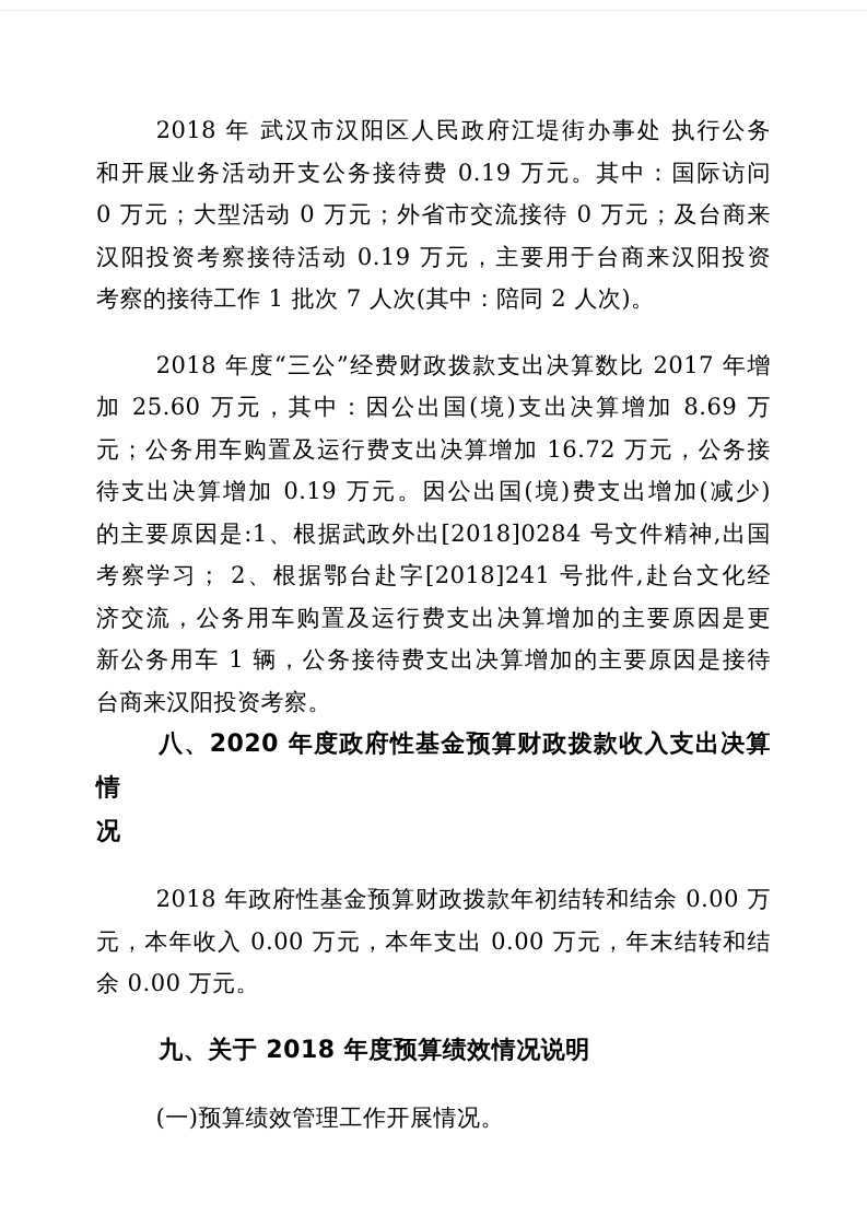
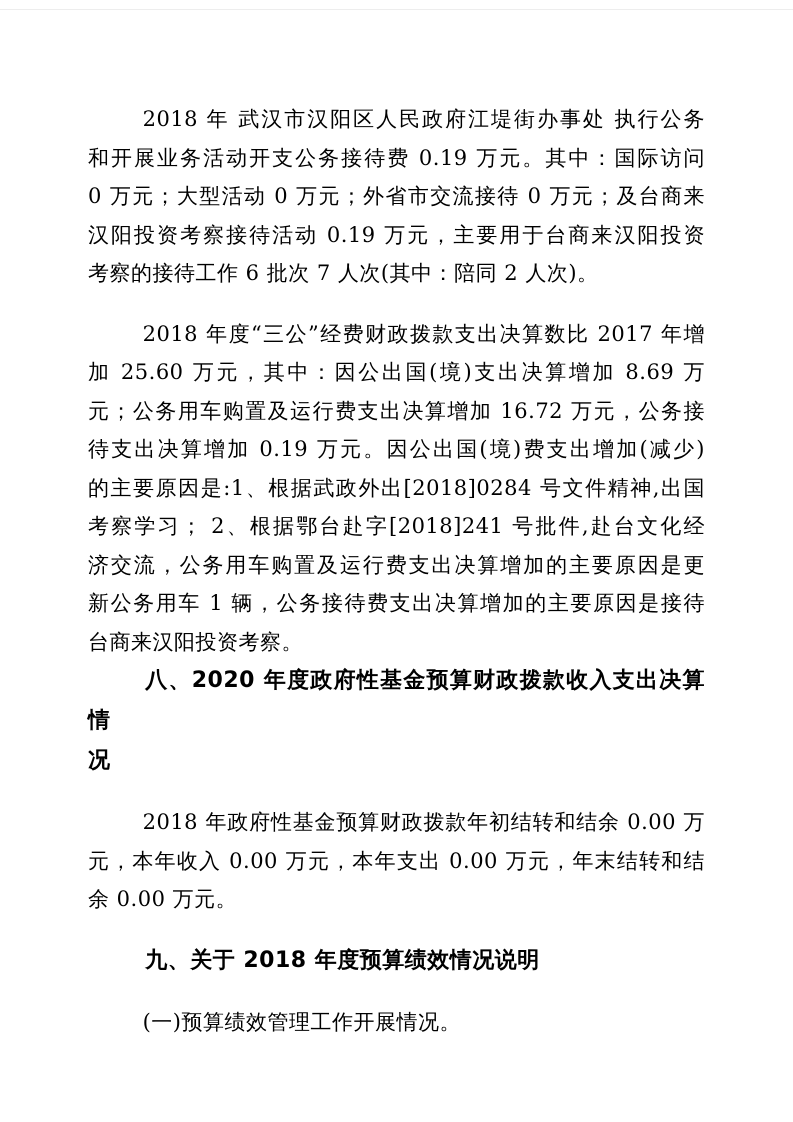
  2018 年 武汉市汉阳区人民政府江堤街办事处 执行公务
  和开展业务活动开支公务接待费 0.19 万元。其中：国际访问
  0 万元；大型活动 0 万元；外省市交流接待 0 万元；及台商来
  汉阳投资考察接待活动 0.19 万元，主要用于台商来汉阳投资
- 考察的接待工作 1 批次 7 人次(其中：陪同 2 人次)。
+ 考察的接待工作 6 批次 7 人次(其中：陪同 2 人次)。
  2018 年度“三公”经费财政拨款支出决算数比 2017 年增
  加 25.60 万元，其中：因公出国(境)支出决算增加 8.69 万
  元；公务用车购置及运行费支出决算增加 16.72 万元，公务接
  待支出决算增加 0.19 万元。因公出国(境)费支出增加(减少)
  的主要原因是:1、根据武政外出[2018]0284 号文件精神,出国
  考察学习； 2、根据鄂台赴字[2018]241 号批件,赴台文化经
  济交流，公务用车购置及运行费支出决算增加的主要原因是更
  新公务用车 1 辆，公务接待费支出决算增加的主要原因是接待
  台商来汉阳投资考察。
  八、2020 年度政府性基金预算财政拨款收入支出决算情
  况
  2018 年政府性基金预算财政拨款年初结转和结余 0.00 万
  元，本年收入 0.00 万元，本年支出 0.00 万元，年末结转和结
  余 0.00 万元。
  九、关于 2018 年度预算绩效情况说明
  (一)预算绩效管理工作开展情况。
